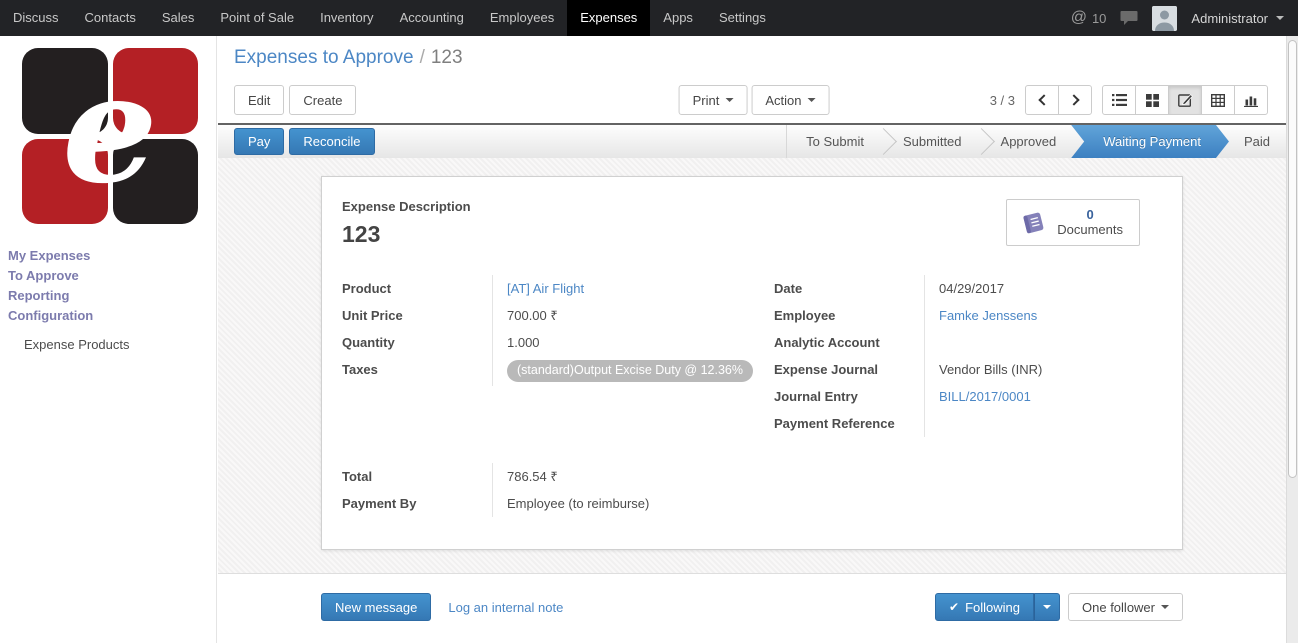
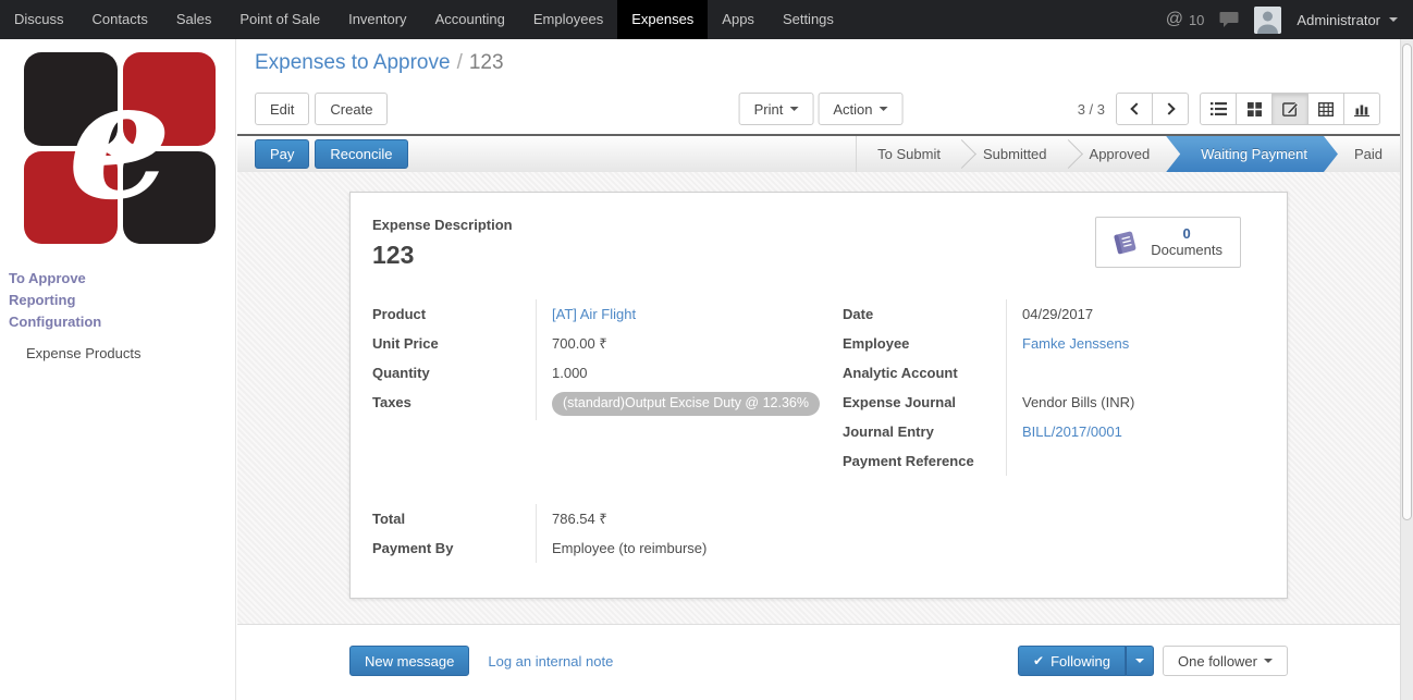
  Discuss
  Contacts
  Sales
  Point of Sale
  Inventory
  Accounting
  Employees
  Expenses
  Apps
  Settings
  @
  10
  Administrator
  e
- My Expenses
  To Approve
  Reporting
  Configuration
  Expense Products
  Expenses to Approve / 123
  Edit
  Create
  Print
  Action
  3 / 3
  Pay
  Reconcile
  To Submit
  Submitted
  Approved
  Waiting Payment
  Paid
  Expense Description
  123
  0
  Documents
  Product
  [AT] Air Flight
  Unit Price
  700.00 ₹
  Quantity
  1.000
  Taxes
  (standard)Output Excise Duty @ 12.36%
  Date
  04/29/2017
  Employee
  Famke Jenssens
  Analytic Account
  Expense Journal
  Vendor Bills (INR)
  Journal Entry
  BILL/2017/0001
  Payment Reference
  Total
  786.54 ₹
  Payment By
  Employee (to reimburse)
  New message
  Log an internal note
  ✔
  Following
  One follower
